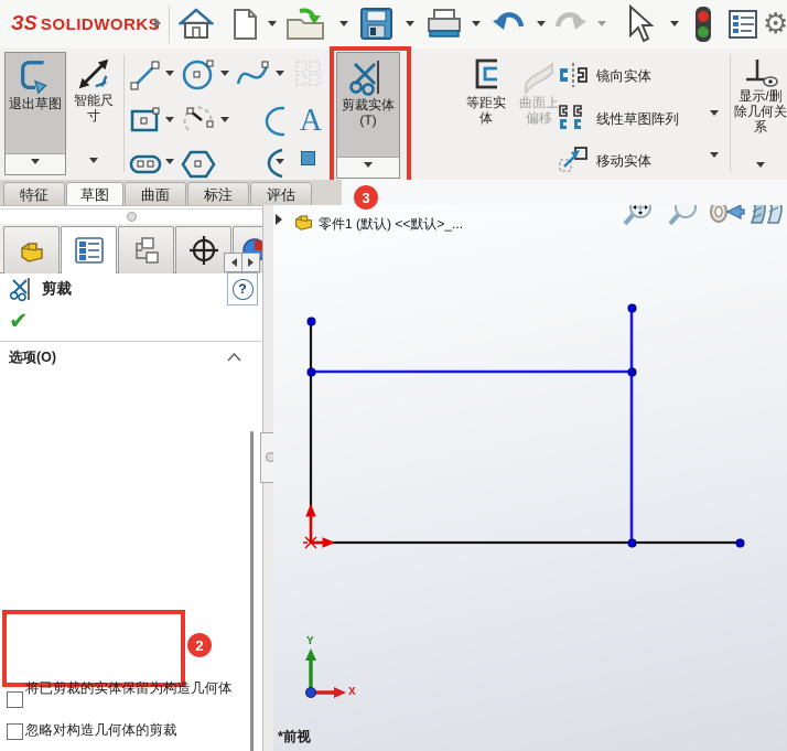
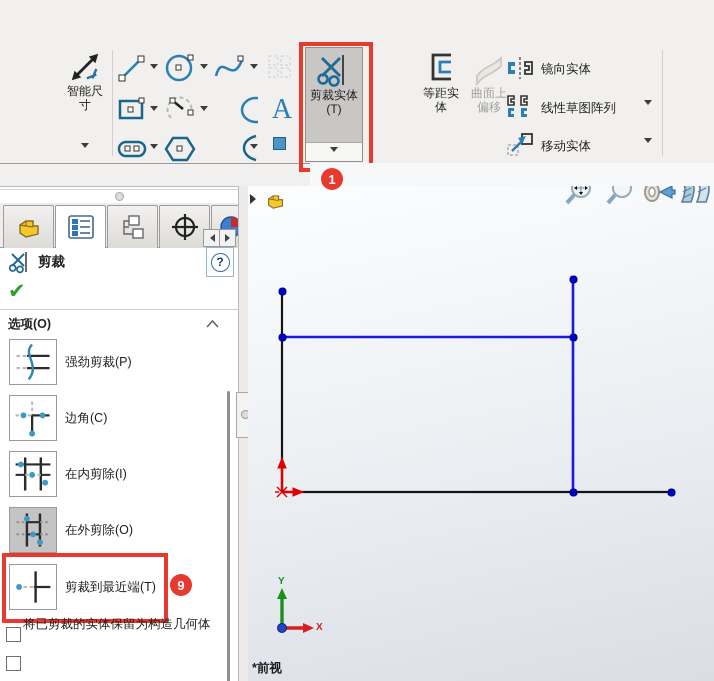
- ЗS SOLIDWORKS
- ⚙
- 退出草图
  智能尺寸
  A
  剪裁实体(T)
  等距实体
  曲面上偏移
  镜向实体
  线性草图阵列
  移动实体
- 显示/删除几何关系
- 特征
- 草图
- 曲面
- 标注
- 评估
  剪裁
  ?
  ✔
  选项(O)
+ 强劲剪裁(P)
+ 边角(C)
+ 在内剪除(I)
+ 在外剪除(O)
+ 剪裁到最近端(T)
- 2
+ 9
  将已剪裁的实体保留为构造几何体
- 忽略对构造几何体的剪裁
- 零件1 (默认) <<默认>_...
  Y
  X
  *前视
- 3
+ 1
